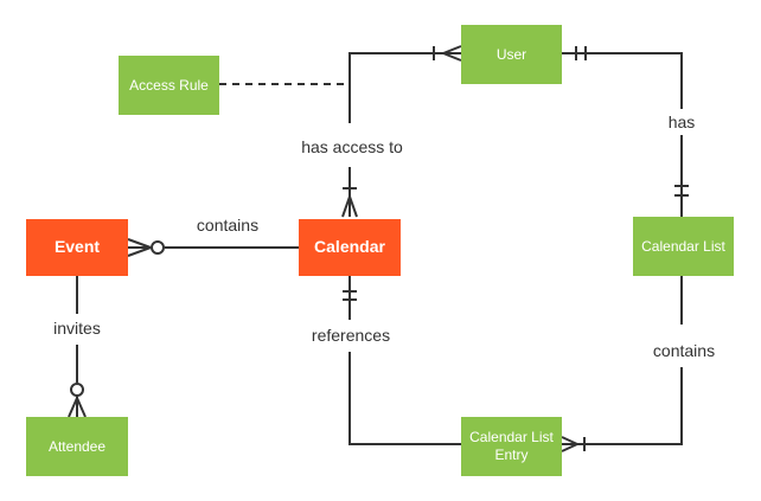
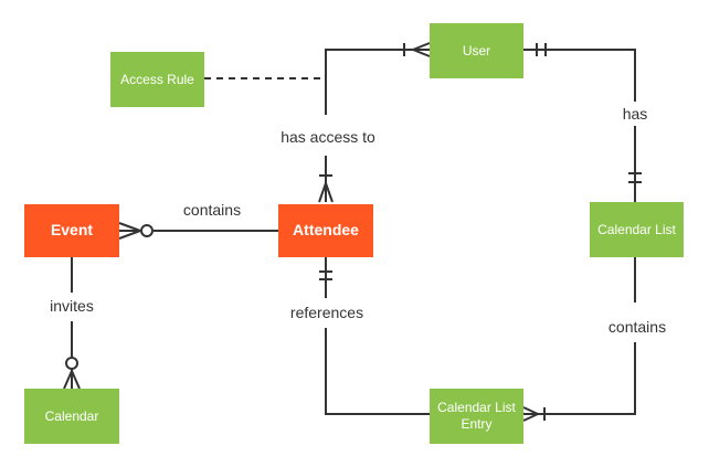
  Access Rule
  User
  Event
- Calendar
+ Attendee
  Calendar List
- Attendee
+ Calendar
  Calendar List Entry
  has access to
  has
  contains
  invites
  references
  contains
